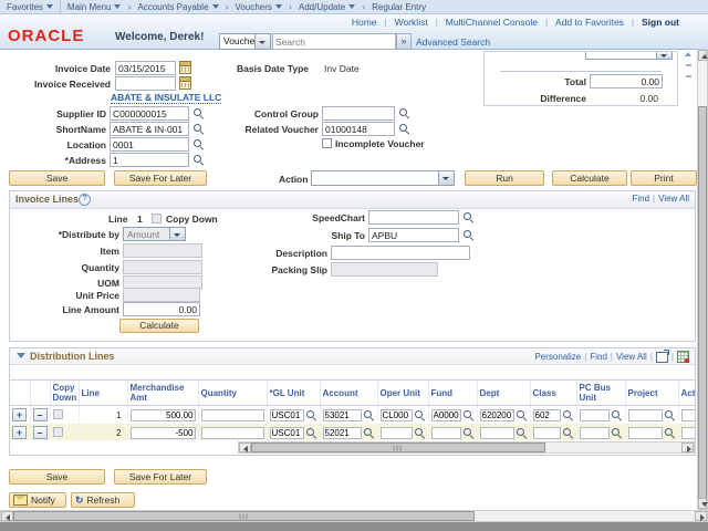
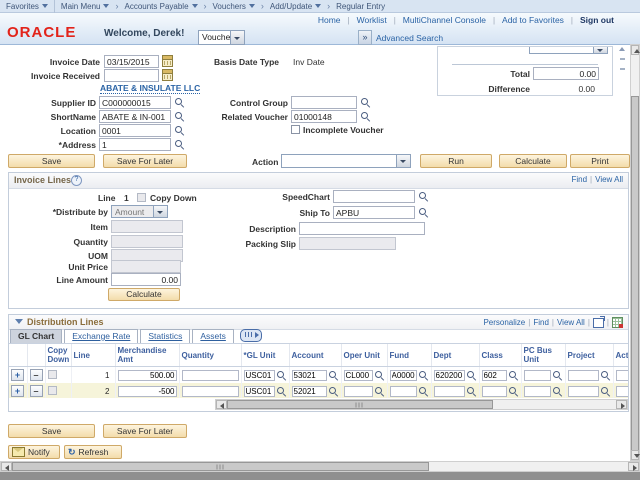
  Favorites
  Main Menu
  ›
  Accounts Payable
  ›
  Vouchers
  ›
  Add/Update
  ›
  Regular Entry
  Home
  |
  Worklist
  |
  MultiChannel Console
  |
  Add to Favorites
  |
  Sign out
  ORACLE
  Welcome, Derek!
  Vouche
- Search
  »
  Advanced Search
  Total
  0.00
  Difference
  0.00
  Invoice Date
  03/15/2015
  Basis Date Type
  Inv Date
  Invoice Received
  ABATE & INSULATE LLC
  Supplier ID
  C000000015
  Control Group
  ShortName
  ABATE & IN-001
  Related Voucher
  01000148
  Location
  0001
  Incomplete Voucher
  *Address
  1
  Save
  Save For Later
  Action
  Run
  Calculate
  Print
  Invoice Lines
  Find
  |
  View All
  Line
  1
  Copy Down
  SpeedChart
  *Distribute by
  Amount
  Ship To
  APBU
  Item
  Description
  Quantity
  Packing Slip
  UOM
  Unit Price
  Line Amount
  0.00
  Calculate
  Distribution Lines
  Personalize
  |
  Find
  |
  View All
  |
  |
+ GL Chart
+ Exchange Rate
+ Statistics
+ Assets
  		Copy Down	Line	Merchandise Amt	Quantity	*GL Unit	Account	Oper Unit	Fund	Dept	Class	PC Bus Unit	Project	Act
  +	–		1	500.00		USC01	53021	CL000	A0000	620200	602
  +	–		2	-500		USC01	52021
  Save
  Save For Later
  Notify
  ↻
  Refresh
